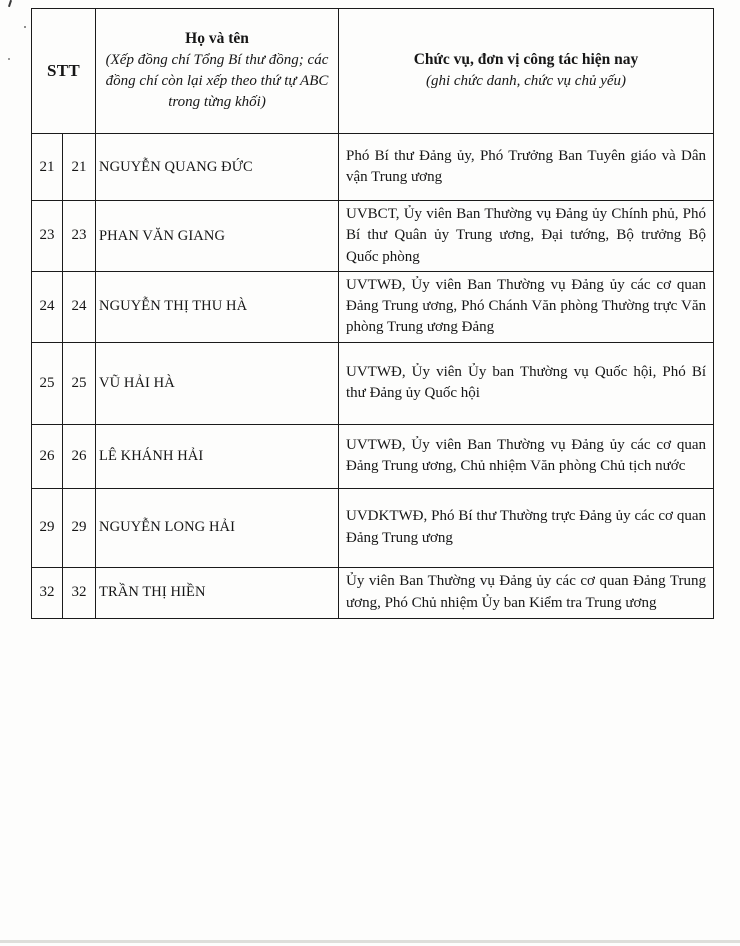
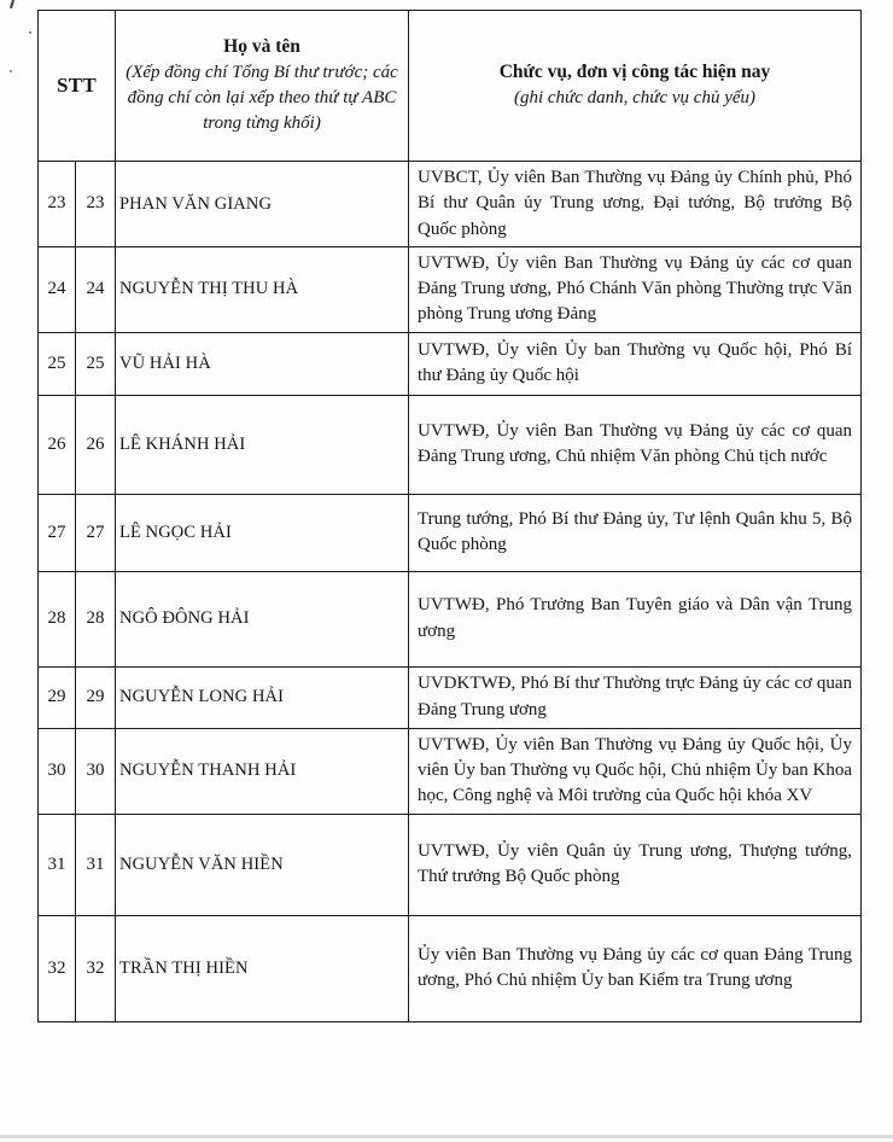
- STT	Họ và tên (Xếp đồng chí Tổng Bí thư đồng; các đồng chí còn lại xếp theo thứ tự ABC trong từng khối)	Chức vụ, đơn vị công tác hiện nay (ghi chức danh, chức vụ chủ yếu)
+ STT	Họ và tên (Xếp đồng chí Tổng Bí thư trước; các đồng chí còn lại xếp theo thứ tự ABC trong từng khối)	Chức vụ, đơn vị công tác hiện nay (ghi chức danh, chức vụ chủ yếu)
- 21	21	NGUYỄN QUANG ĐỨC	Phó Bí thư Đảng ủy, Phó Trưởng Ban Tuyên giáo và Dân vận Trung ương
  23	23	PHAN VĂN GIANG	UVBCT, Ủy viên Ban Thường vụ Đảng ủy Chính phủ, Phó Bí thư Quân ủy Trung ương, Đại tướng, Bộ trưởng Bộ Quốc phòng
  24	24	NGUYỄN THỊ THU HÀ	UVTWĐ, Ủy viên Ban Thường vụ Đảng ủy các cơ quan Đảng Trung ương, Phó Chánh Văn phòng Thường trực Văn phòng Trung ương Đảng
  25	25	VŨ HẢI HÀ	UVTWĐ, Ủy viên Ủy ban Thường vụ Quốc hội, Phó Bí thư Đảng ủy Quốc hội
  26	26	LÊ KHÁNH HẢI	UVTWĐ, Ủy viên Ban Thường vụ Đảng ủy các cơ quan Đảng Trung ương, Chủ nhiệm Văn phòng Chủ tịch nước
+ 27	27	LÊ NGỌC HẢI	Trung tướng, Phó Bí thư Đảng ủy, Tư lệnh Quân khu 5, Bộ Quốc phòng
+ 28	28	NGÔ ĐÔNG HẢI	UVTWĐ, Phó Trưởng Ban Tuyên giáo và Dân vận Trung ương
  29	29	NGUYỄN LONG HẢI	UVDKTWĐ, Phó Bí thư Thường trực Đảng ủy các cơ quan Đảng Trung ương
+ 30	30	NGUYỄN THANH HẢI	UVTWĐ, Ủy viên Ban Thường vụ Đảng ủy Quốc hội, Ủy viên Ủy ban Thường vụ Quốc hội, Chủ nhiệm Ủy ban Khoa học, Công nghệ và Môi trường của Quốc hội khóa XV
+ 31	31	NGUYỄN VĂN HIỀN	UVTWĐ, Ủy viên Quân ủy Trung ương, Thượng tướng, Thứ trưởng Bộ Quốc phòng
  32	32	TRẦN THỊ HIỀN	Ủy viên Ban Thường vụ Đảng ủy các cơ quan Đảng Trung ương, Phó Chủ nhiệm Ủy ban Kiểm tra Trung ương
